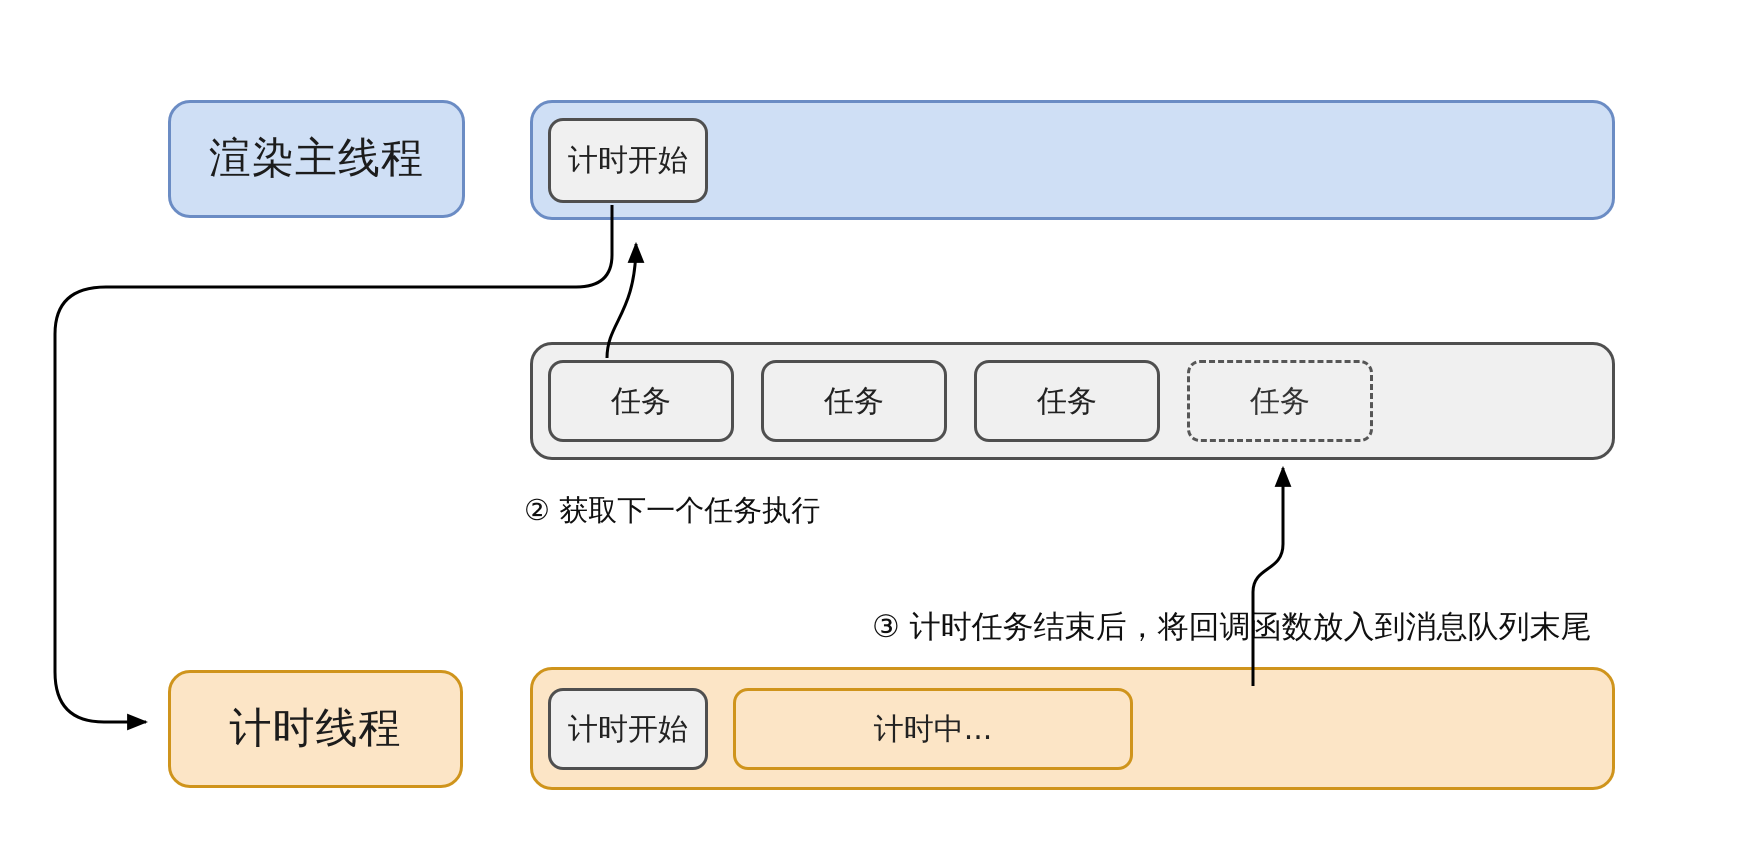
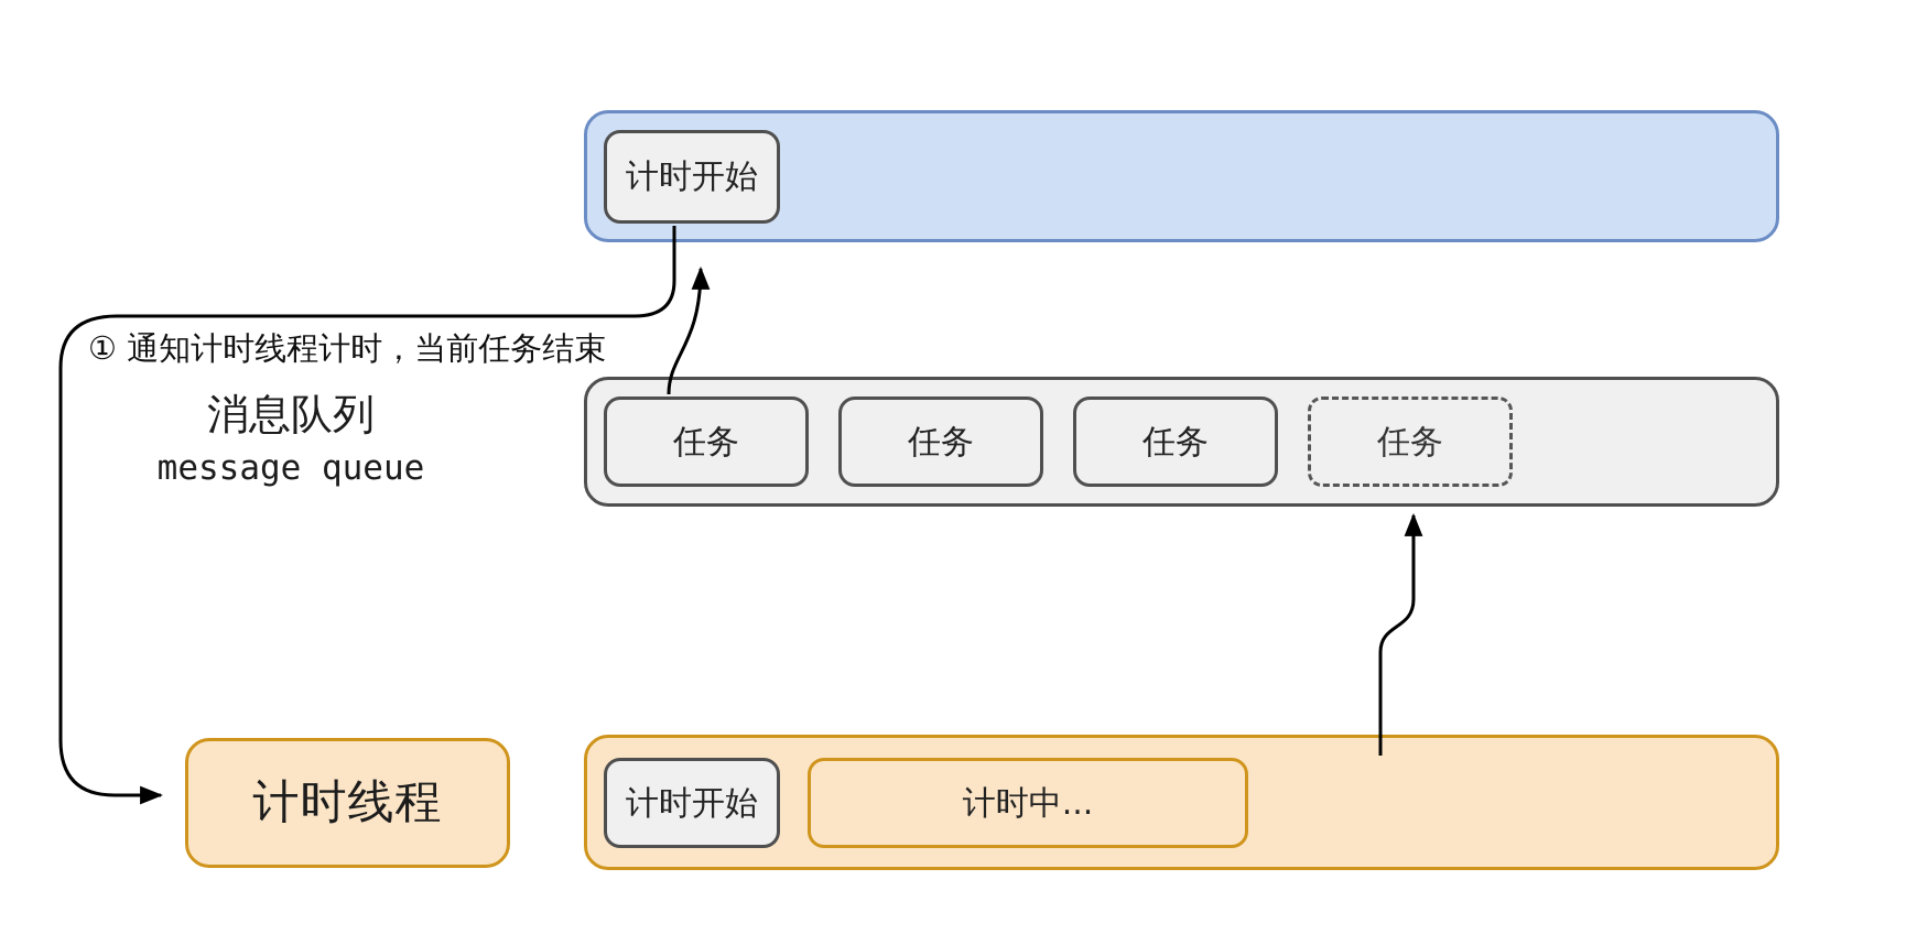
- 渲染主线程
  计时开始
+ ① 通知计时线程计时，当前任务结束
+ 消息队列
+ message queue
  任务
  任务
  任务
  任务
- ② 获取下一个任务执行
- ③ 计时任务结束后，将回调函数放入到消息队列末尾
  计时线程
  计时开始
  计时中...
